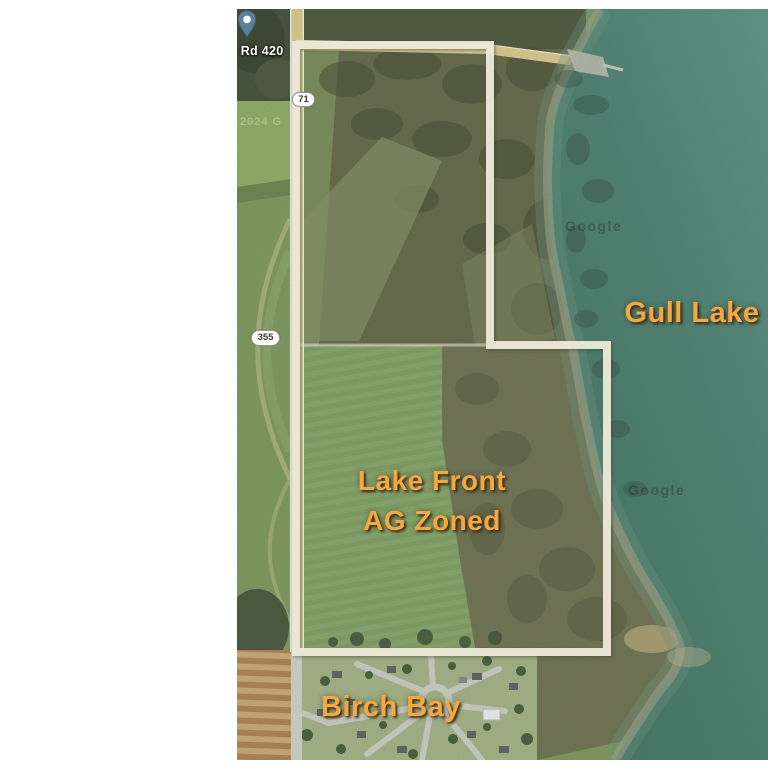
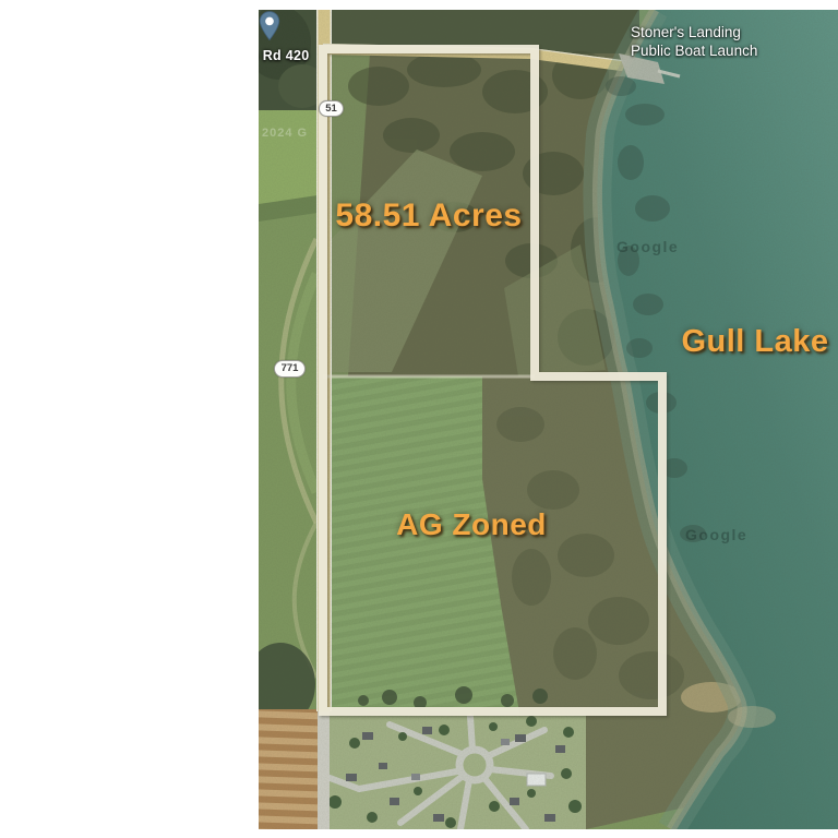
  Rd 420
- 71
+ 51
- 355
+ 771
+ Stoner's Landing
+ Public Boat Launch
  2024 G
  Google
  Google
+ 58.51 Acres
  Gull Lake
- Lake Front
  AG Zoned
- Birch Bay
